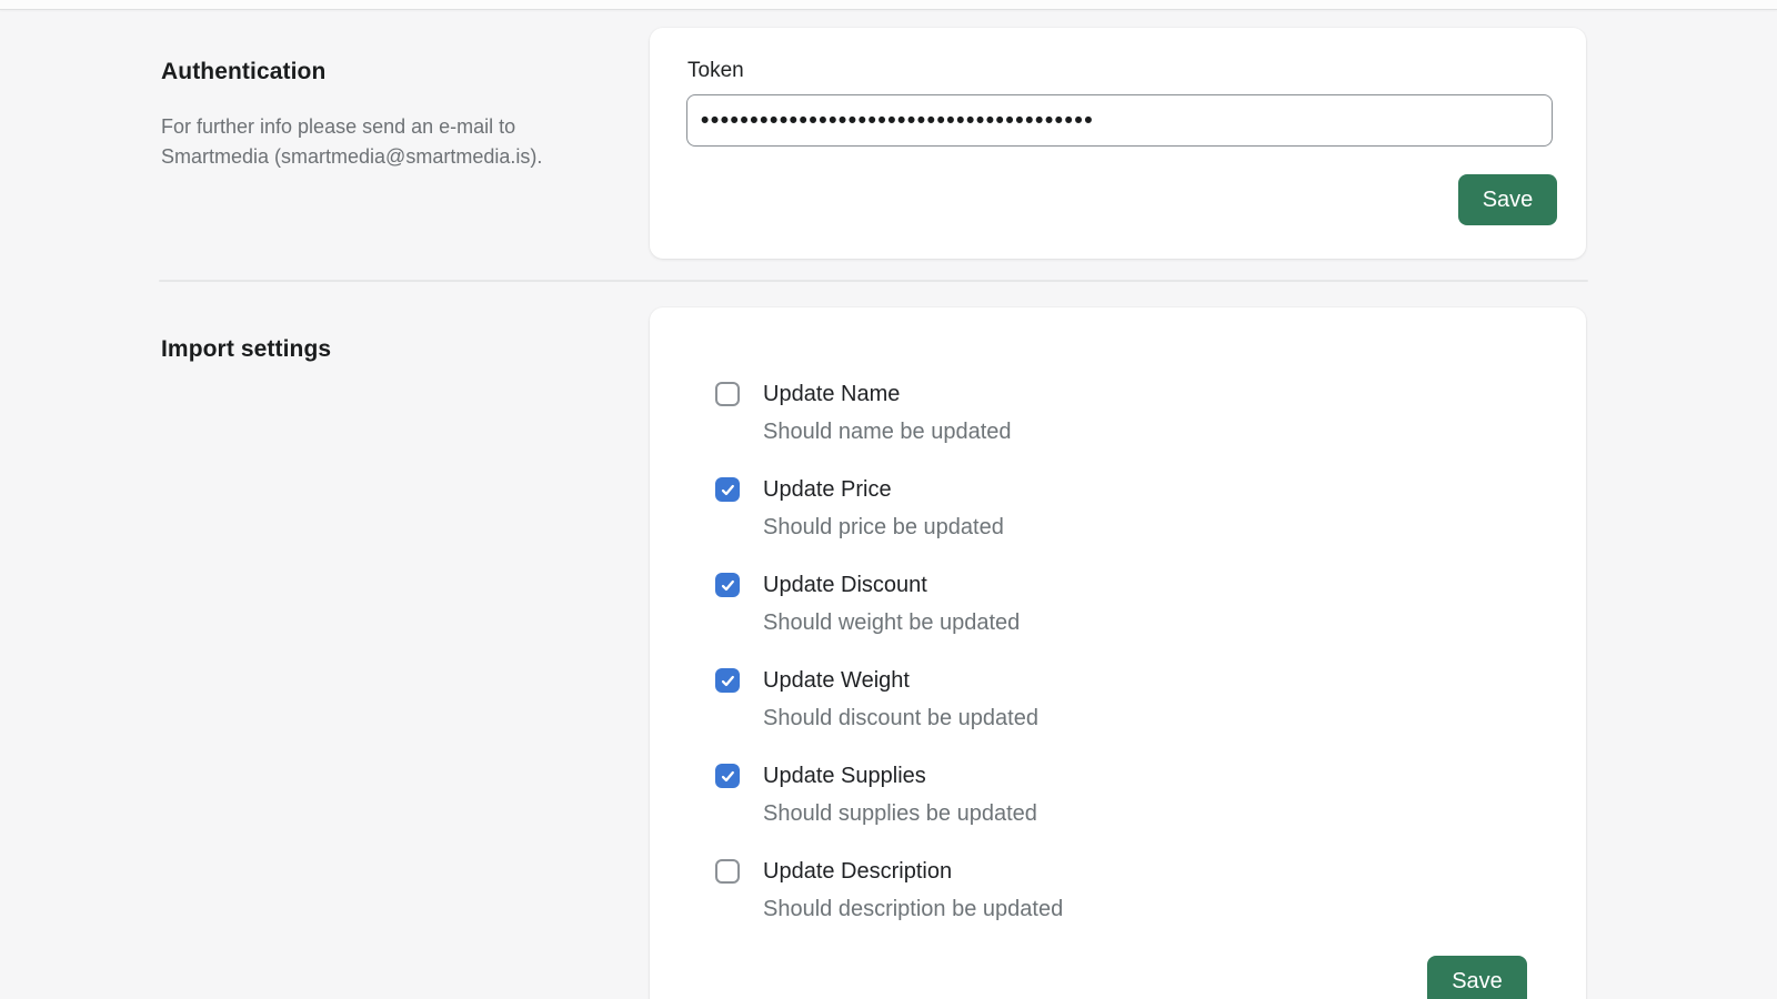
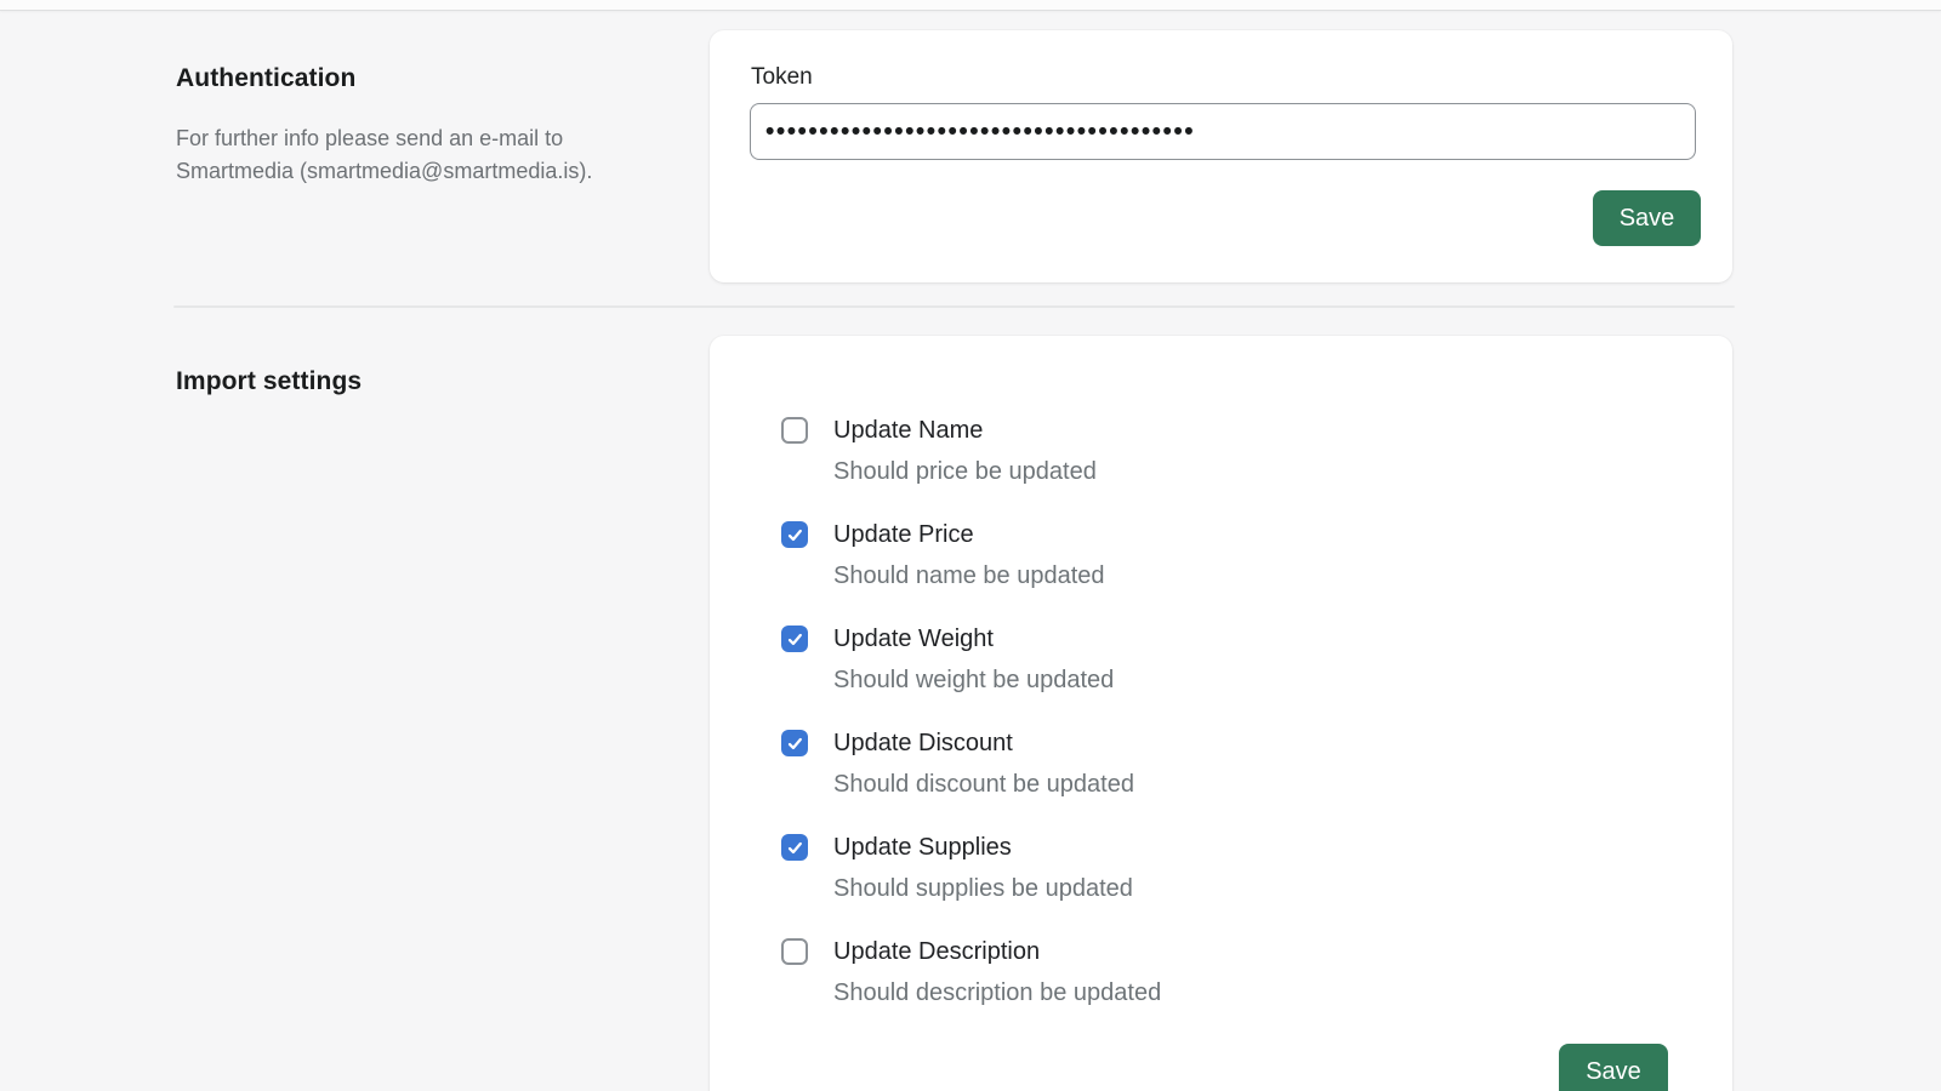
  Authentication
  For further info please send an e-mail to
  Smartmedia (smartmedia@smartmedia.is).
  Token
  ••••••••••••••••••••••••••••••••••••••••
  Save
  Import settings
  Update Name
- Should name be updated
+ Should price be updated
  Update Price
- Should price be updated
+ Should name be updated
- Update Discount
+ Update Weight
  Should weight be updated
- Update Weight
+ Update Discount
  Should discount be updated
  Update Supplies
  Should supplies be updated
  Update Description
  Should description be updated
  Save
